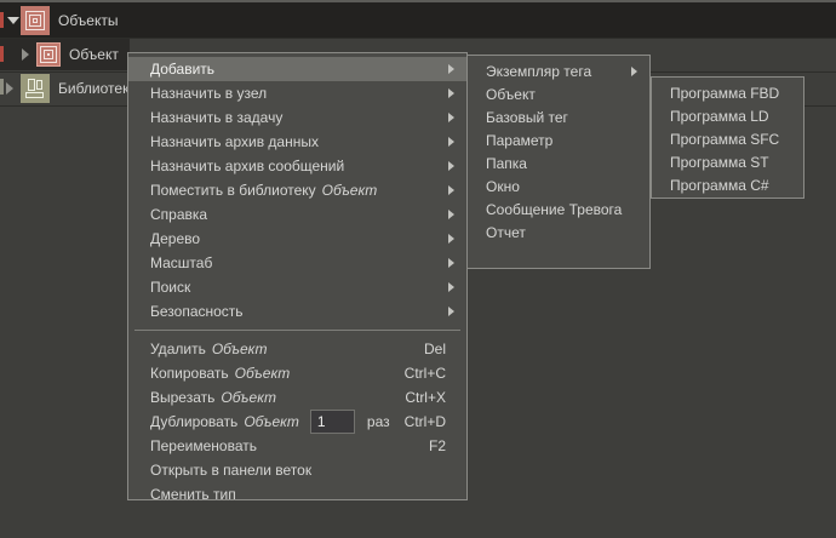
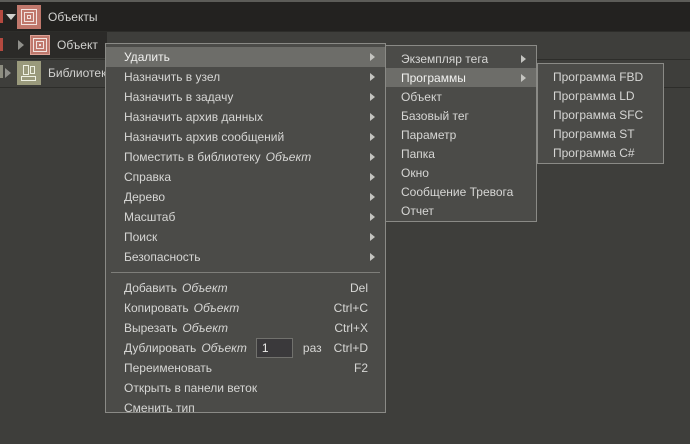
  Объекты
  Объект
  Библиотек
- Добавить
+ Удалить
  Назначить в узел
  Назначить в задачу
  Назначить архив данных
  Назначить архив сообщений
  Поместить в библиотеку
  Объект
  Справка
  Дерево
  Масштаб
  Поиск
  Безопасность
- Удалить
+ Добавить
  Объект
  Del
  Копировать
  Объект
  Ctrl+C
  Вырезать
  Объект
  Ctrl+X
  Дублировать
  Объект
  1
  раз
  Ctrl+D
  Переименовать
  F2
  Открыть в панели веток
  Сменить тип
  Экземпляр тега
+ Программы
  Объект
  Базовый тег
  Параметр
  Папка
  Окно
  Сообщение Тревога
  Отчет
  Программа FBD
  Программа LD
  Программа SFC
  Программа ST
  Программа C#
